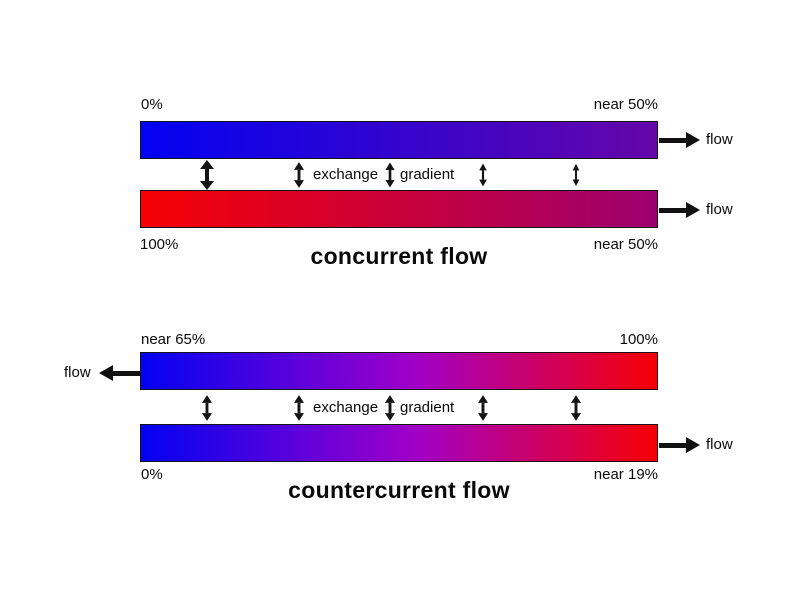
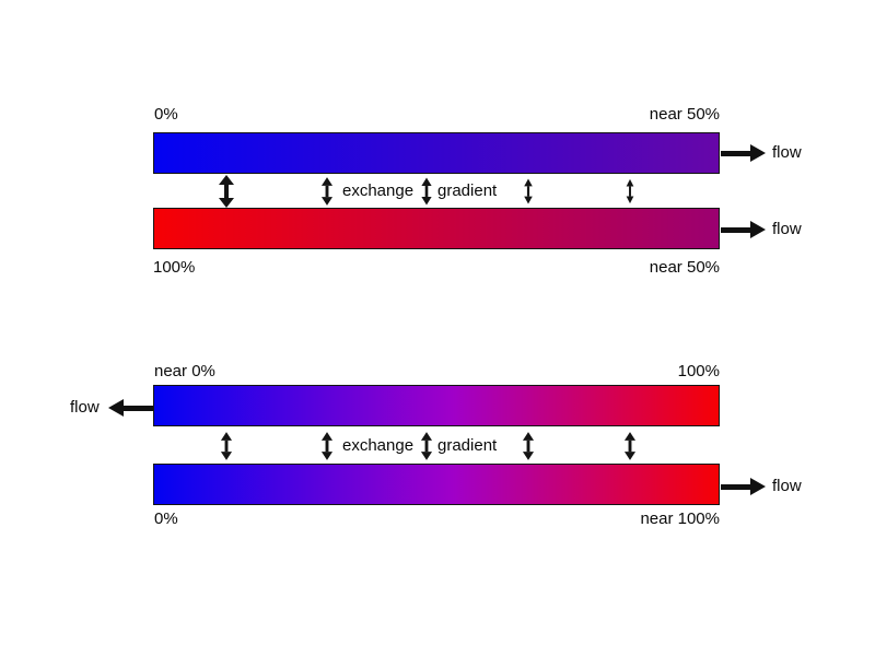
  0%
  near 50%
  flow
  exchange
  gradient
  flow
  100%
  near 50%
- concurrent flow
- near 65%
+ near 0%
  100%
  flow
  exchange
  gradient
  flow
  0%
- near 19%
+ near 100%
- countercurrent flow
